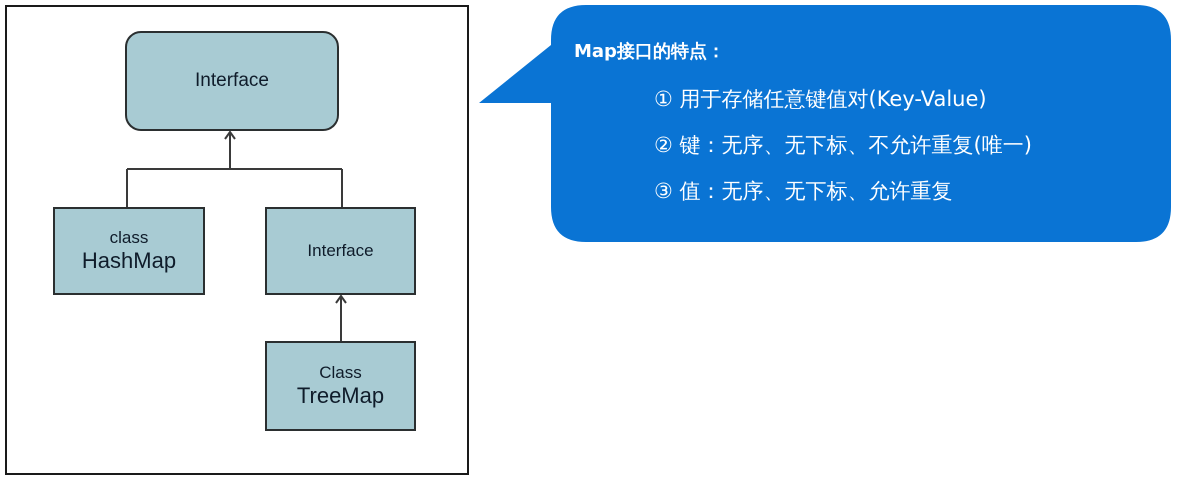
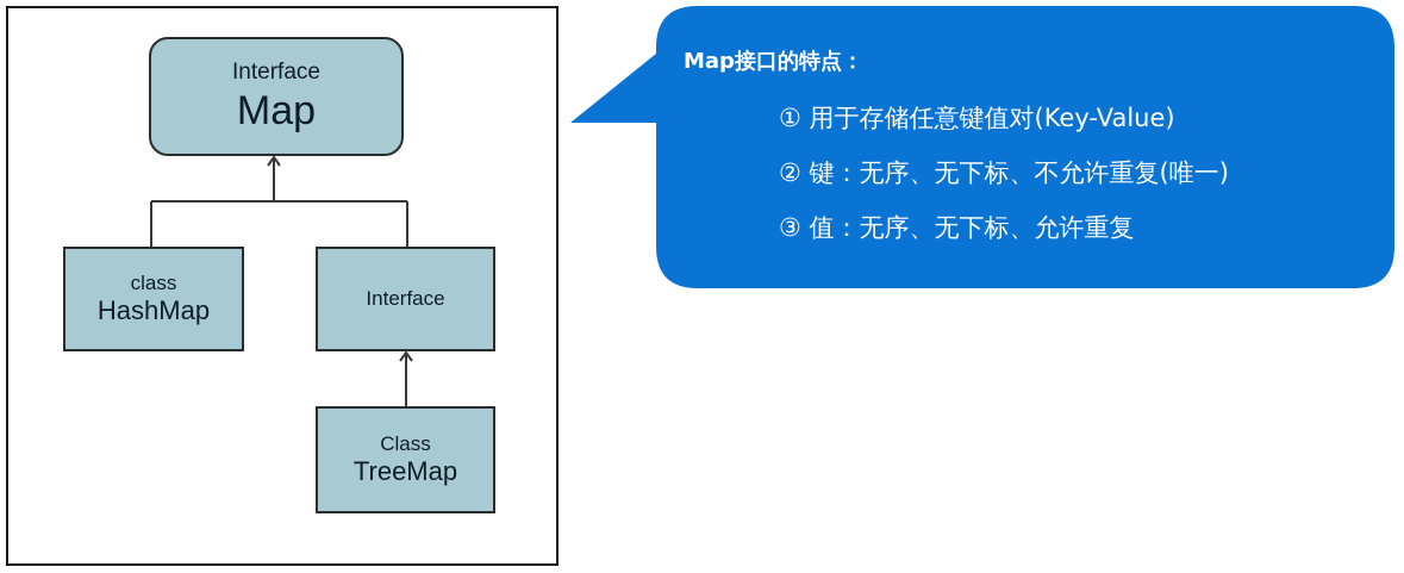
  Interface
+ Map
  class
  HashMap
  Interface
  Class
  TreeMap
  Map接口的特点：
  ① 用于存储任意键值对(Key-Value)
  ② 键：无序、无下标、不允许重复(唯一)
  ③ 值：无序、无下标、允许重复
